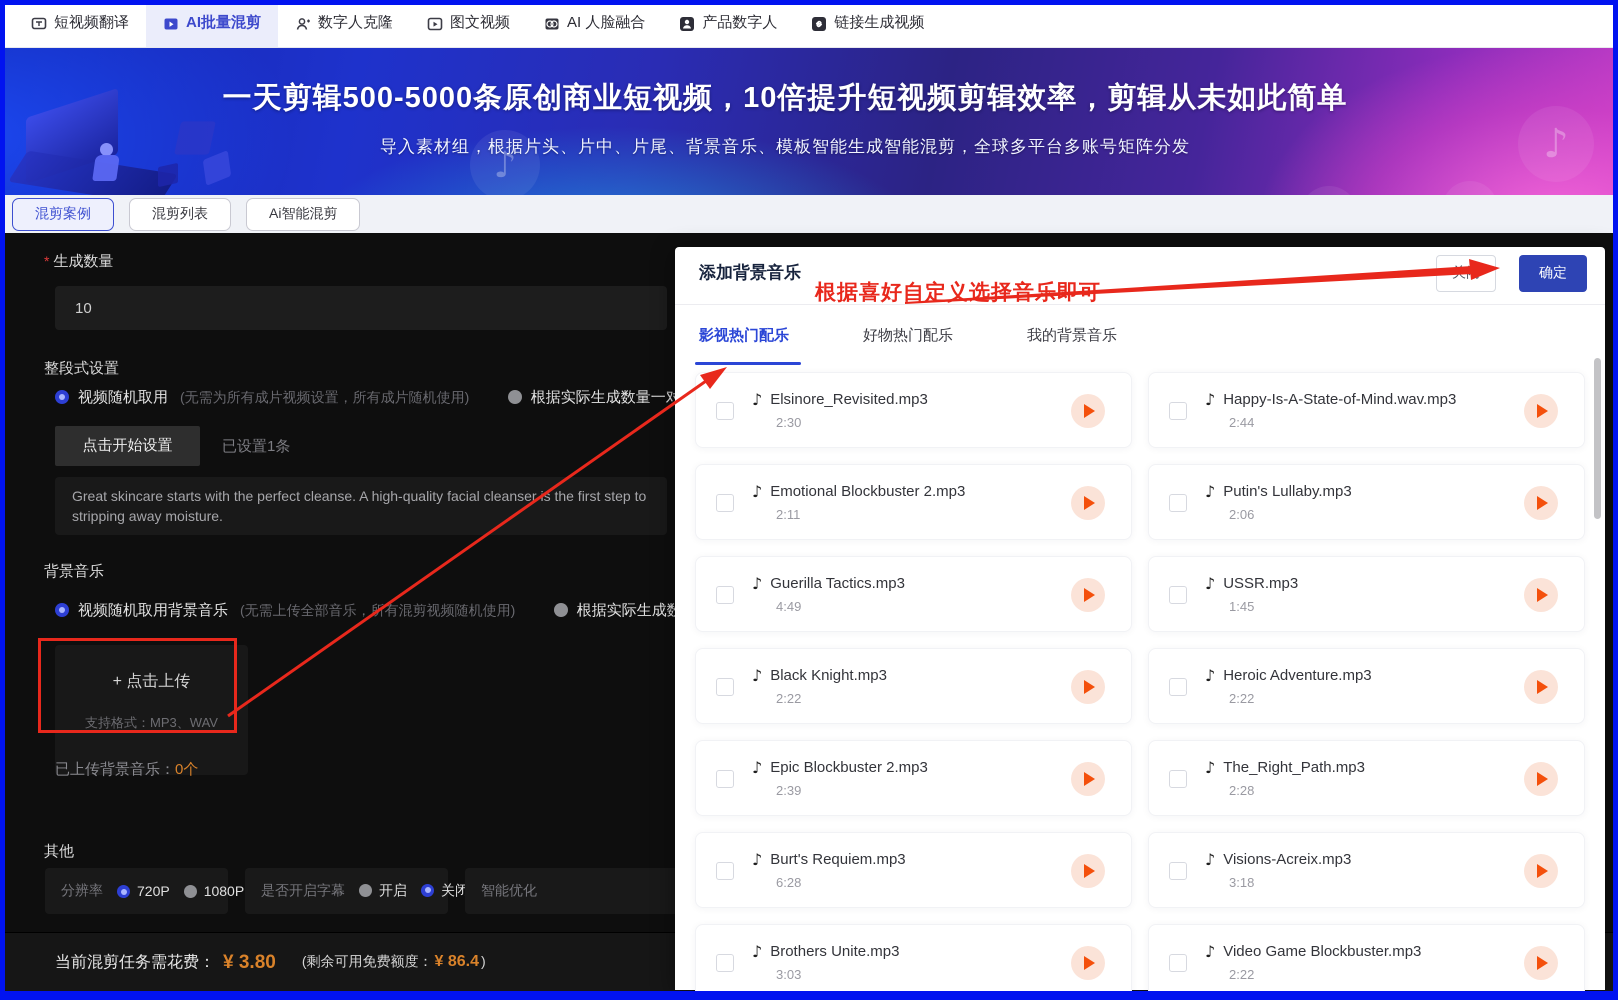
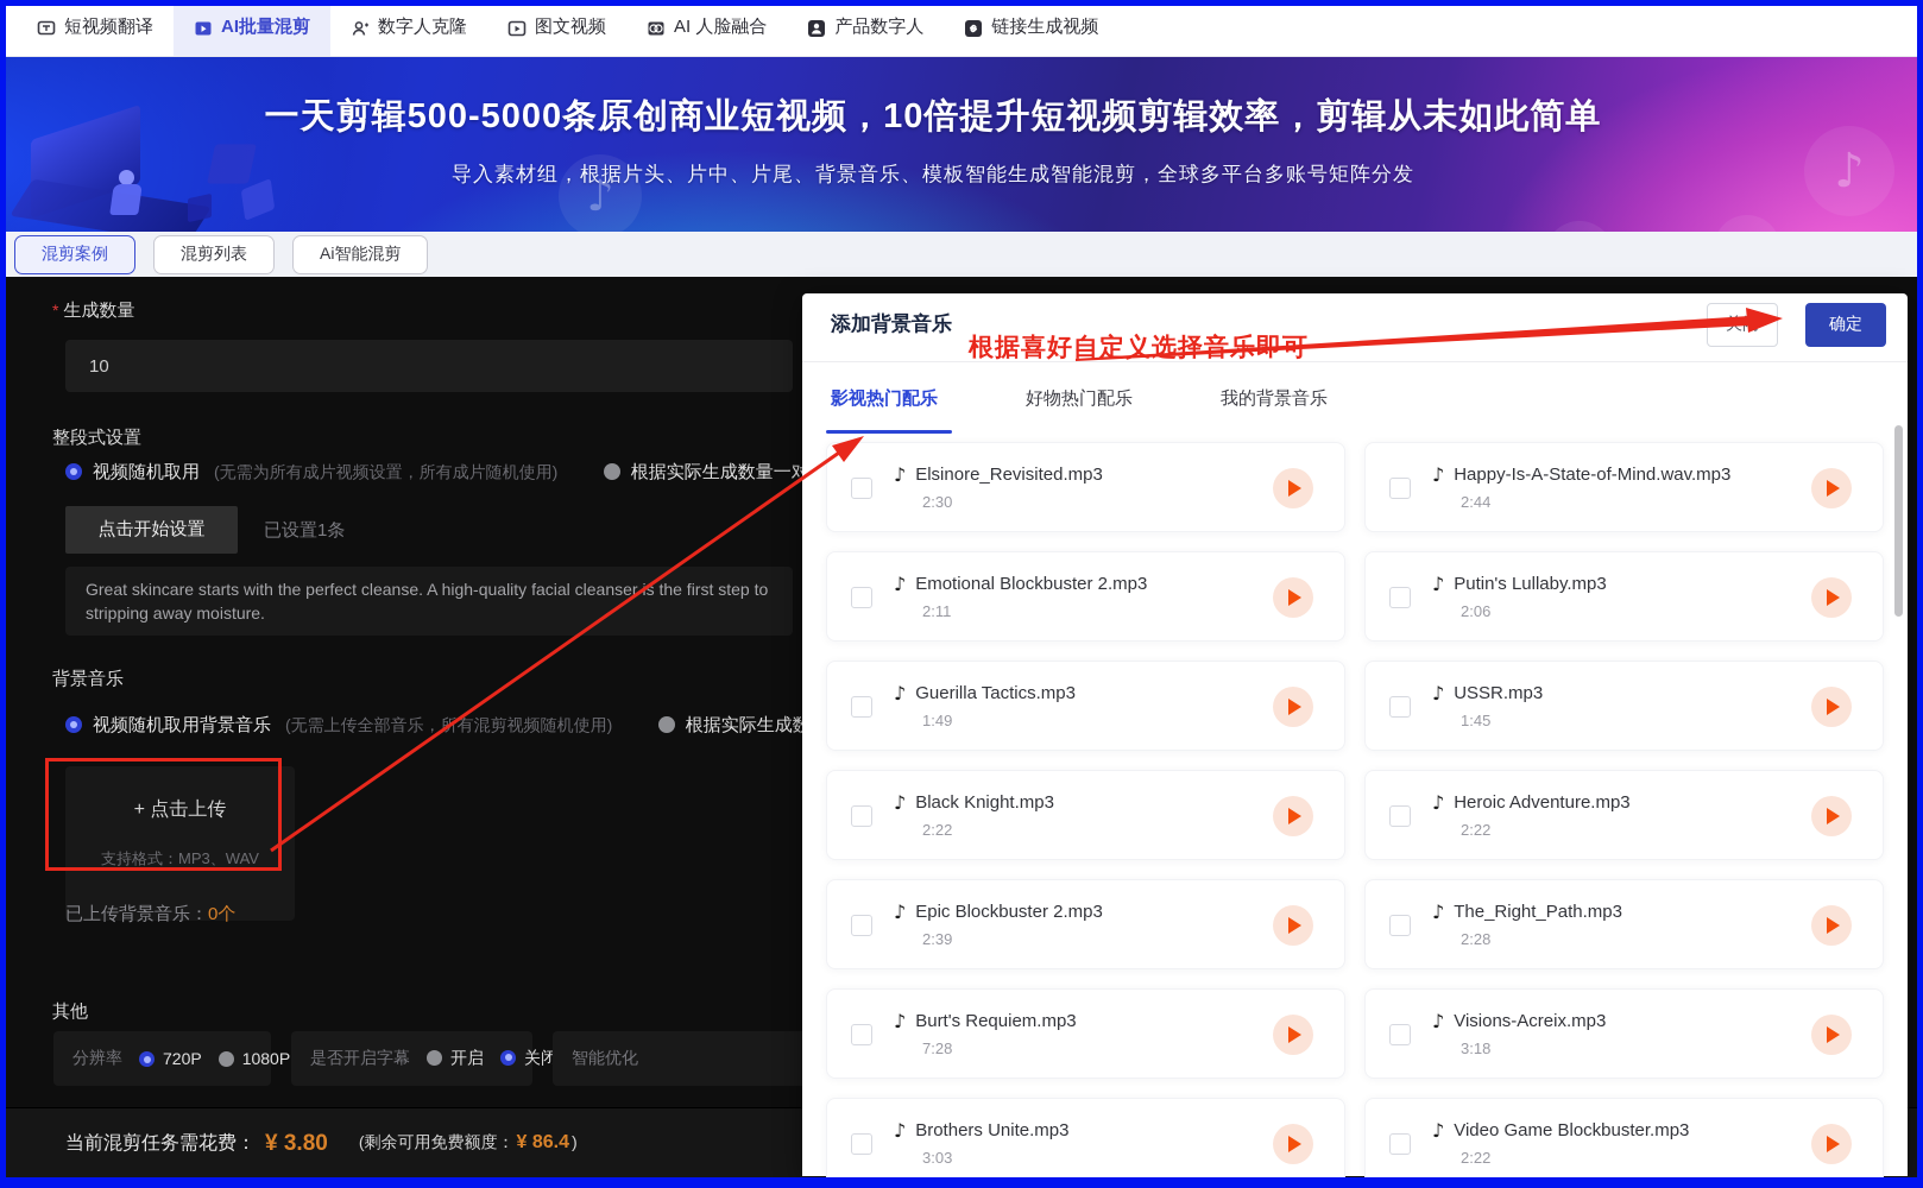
  短视频翻译
  AI批量混剪
  数字人克隆
  图文视频
  AI 人脸融合
  产品数字人
  链接生成视频
  ♪
  ♪
  一天剪辑500-5000条原创商业短视频，10倍提升短视频剪辑效率，剪辑从未如此简单
  导入素材组，根据片头、片中、片尾、背景音乐、模板智能生成智能混剪，全球多平台多账号矩阵分发
  混剪案例
  混剪列表
  Ai智能混剪
  * 生成数量
  10
  整段式设置
  视频随机取用 (无需为所有成片视频设置，所有成片随机使用) 根据实际生成数量一对
  点击开始设置
  已设置1条
  Great skincare starts with the perfect cleanse. A high-quality facial cleansers the first step to
  stripping away moisture.
  背景音乐
  视频随机取用背景音乐 (无需上传全部音乐，有混剪视频随机使用) 根据实际生成
  + 点击上传
  支持格式：MP3、WAV
  已上传背景音乐：0个
  其他
  分辨率
  720P
  1080P
  是否开启字幕
  开启
  关闭
  智能优化
  当前混剪任务需花费：
  ¥ 3.80
  (剩余可用免费额度： ¥ 86.4 )
  添加背景音乐
  根据喜好自定义选择音乐
  确定
  影视热门配乐
  好物热门配乐
  我的背景音乐
  ♪
  Elsinore_Revisited.mp3
  2:30
  ♪
  Happy-Is-A-State-of-Mind.wav.mp3
  2:44
  ♪
  Emotional Blockbuster 2.mp3
  2:11
  ♪
  Putin's Lullaby.mp3
  2:06
  ♪
  Guerilla Tactics.mp3
- 4:49
+ 1:49
  ♪
  USSR.mp3
  1:45
  ♪
  Black Knight.mp3
  2:22
  ♪
  Heroic Adventure.mp3
  2:22
  ♪
  Epic Blockbuster 2.mp3
  2:39
  ♪
  The_Right_Path.mp3
  2:28
  ♪
  Burt's Requiem.mp3
- 6:28
+ 7:28
  ♪
  Visions-Acreix.mp3
  3:18
  ♪
  Brothers Unite.mp3
  3:03
  ♪
  Video Game Blockbuster.mp3
  2:22
